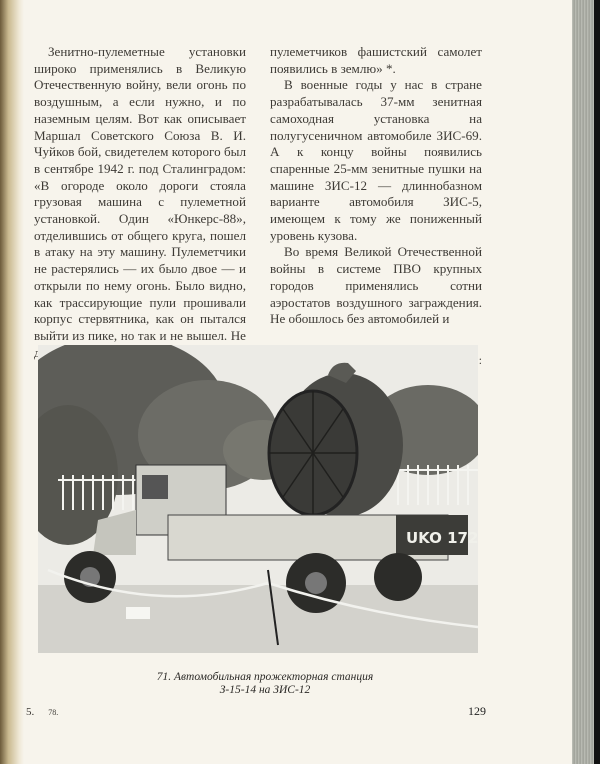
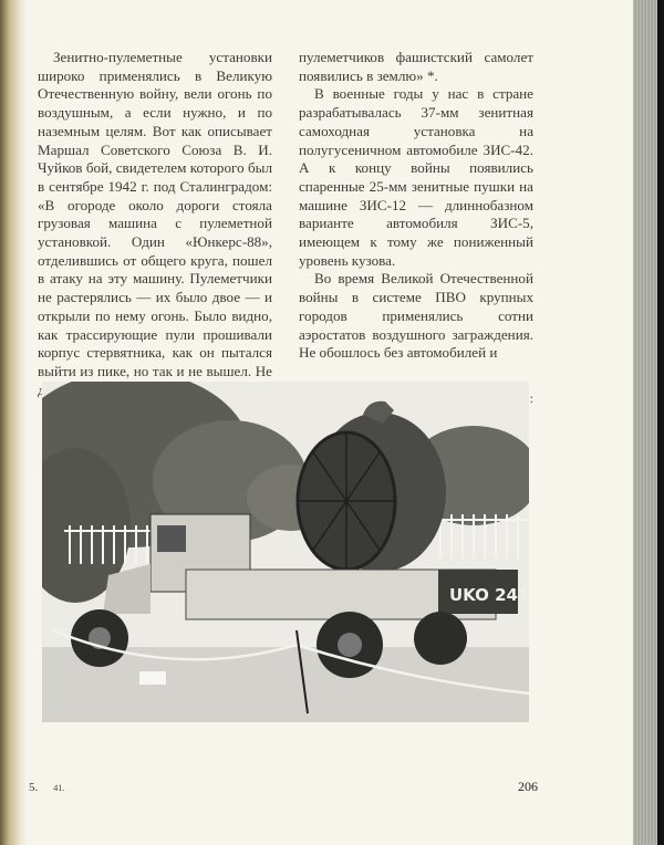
  Зенитно-пулеметные установки широко применялись в Великую Отечественную войну, вели огонь по воздушным, а если нужно, и по наземным целям. Вот как описывает Маршал Советского Союза В. И. Чуйков бой, свидетелем которого был в сентябре 1942 г. под Сталинградом: «В огороде около дороги стояла грузовая машина с пулеметной установкой. Один «Юнкерс-88», отделившись от общего круга, пошел в атаку на эту машину. Пулеметчики не растерялись — их было двое — и открыли по нему огонь. Было видно, как трассирующие пули прошивали корпус стервятника, как он пытался выйти из пике, но так и не вышел. Не
  пулеметчиков фашистский самолет появились в землю» *.
- В военные годы у нас в стране разрабатывалась 37-мм зенитная самоходная установка на полугусеничном автомобиле ЗИС-69. А к концу войны появились спаренные 25-мм зенитные пушки на машине ЗИС-12 — длиннобазном варианте автомобиля ЗИС-5, имеющем к тому же пониженный уровень кузова.
+ В военные годы у нас в стране разрабатывалась 37-мм зенитная самоходная установка на полугусеничном автомобиле ЗИС-42. А к концу войны появились спаренные 25-мм зенитные пушки на машине ЗИС-12 — длиннобазном варианте автомобиля ЗИС-5, имеющем к тому же пониженный уровень кузова.
  Во время Великой Отечественной войны в системе ПВО крупных городов применялись сотни аэростатов воздушного заграждения. Не обошлось без автомобилей и
- UKO 172
+ UKO 241
- 71. Автомобильная прожекторная станция
- З-15-14 на ЗИС-12
- 5. 78.
+ 5. 41.
- 129
+ 206
